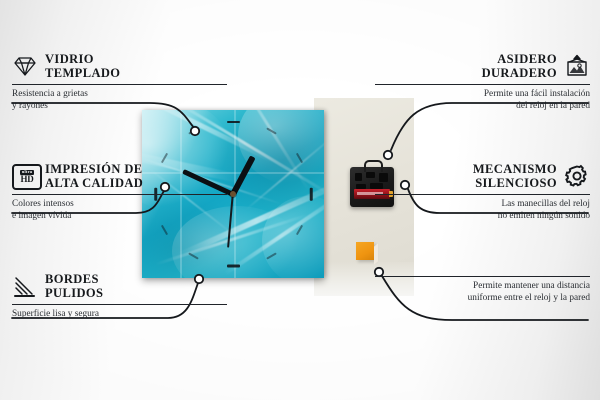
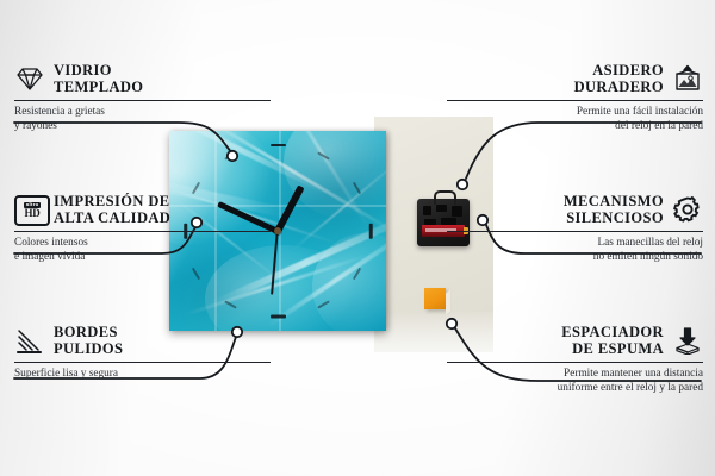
  VIDRIO
  TEMPLADO
  Resistencia a grietas
  y rayones
  HD
  IMPRESIÓN DE
  ALTA CALIDAD
  Colores intensos
  e imagen vívida
  BORDES
  PULIDOS
  Superficie lisa y segura
  ASIDERO
  DURADERO
  Permite una fácil instalación
  del reloj en la pared
  MECANISMO
  SILENCIOSO
  Las manecillas del reloj
  no emiten ningún sonido
+ ESPACIADOR
+ DE ESPUMA
  Permite mantener una distancia
  uniforme entre el reloj y la pared
